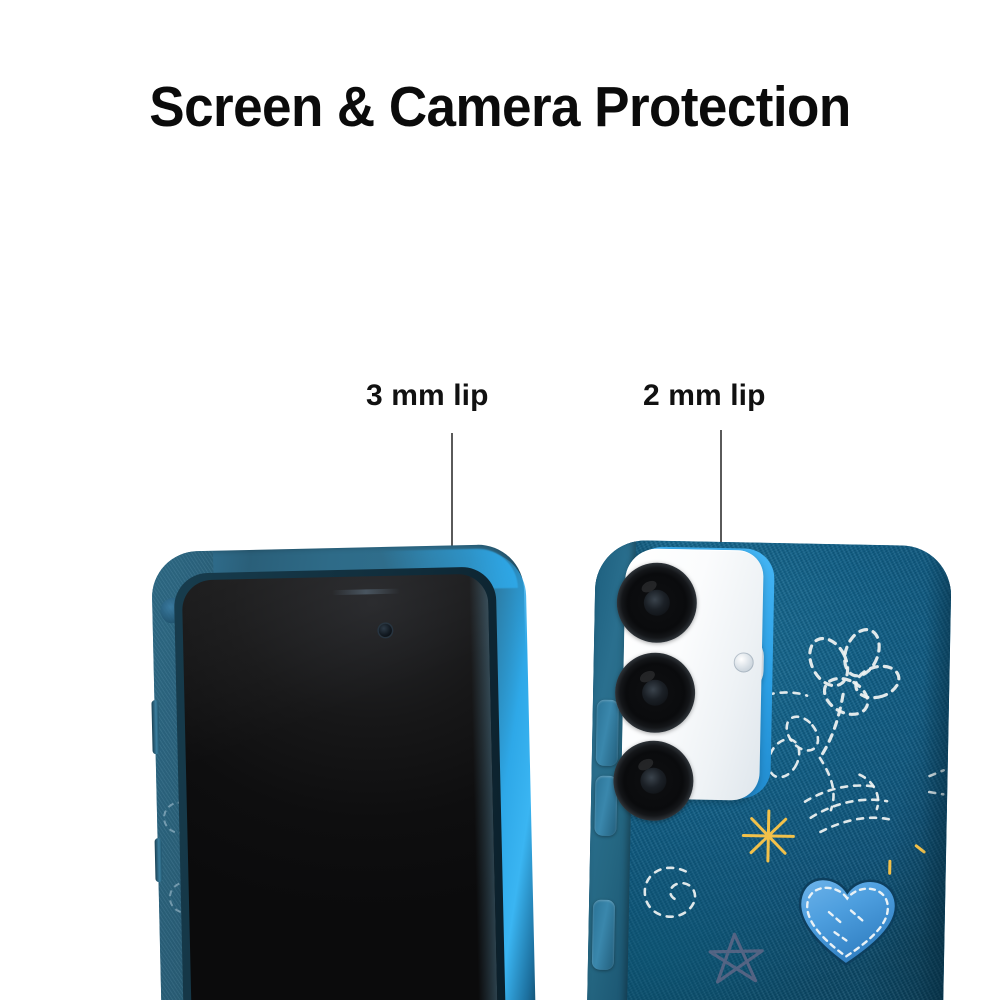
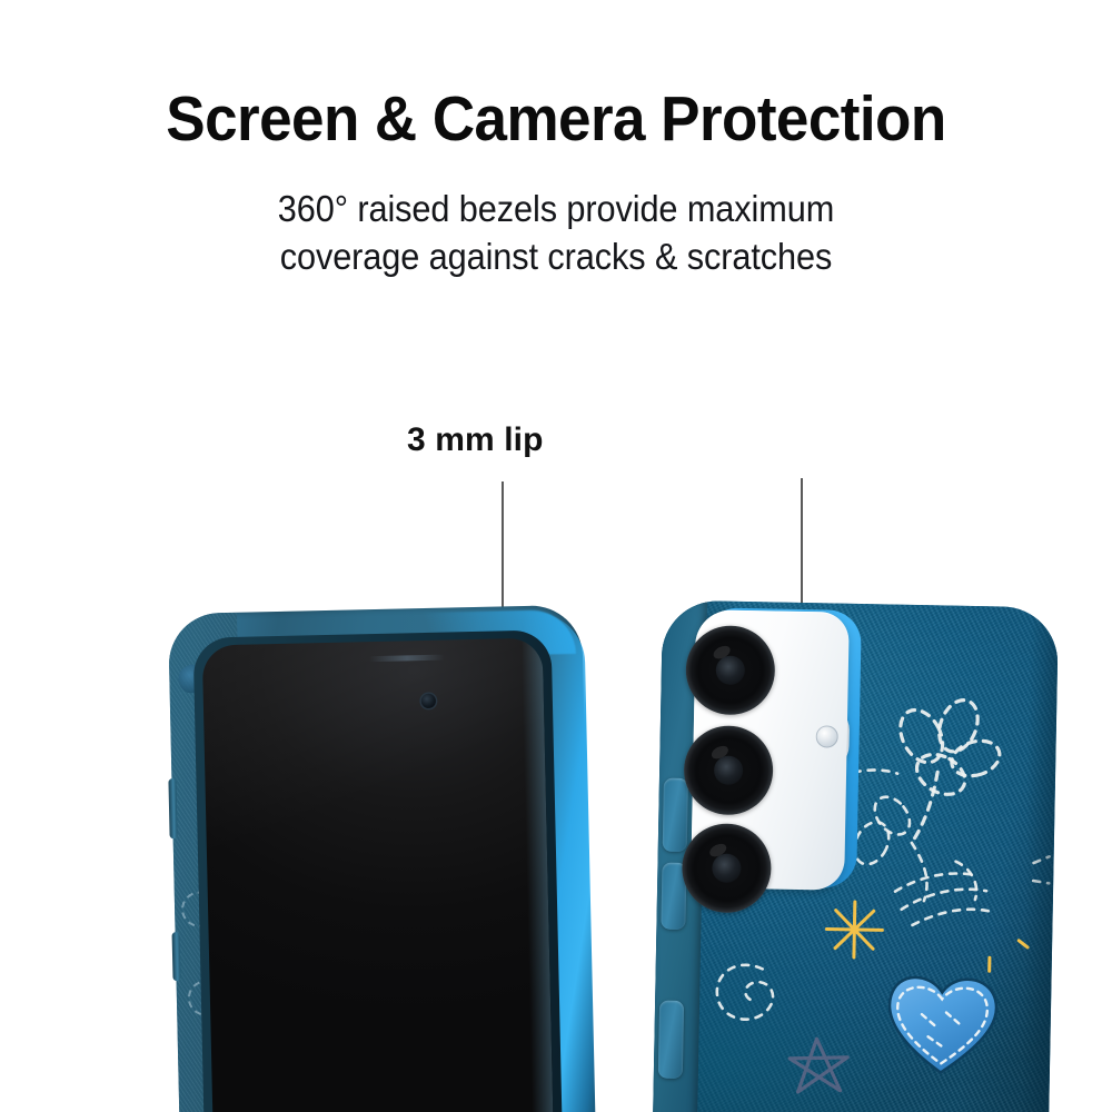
  Screen & Camera Protection
+ 360° raised bezels provide maximum
+ coverage against cracks & scratches
  3 mm lip
- 2 mm lip
